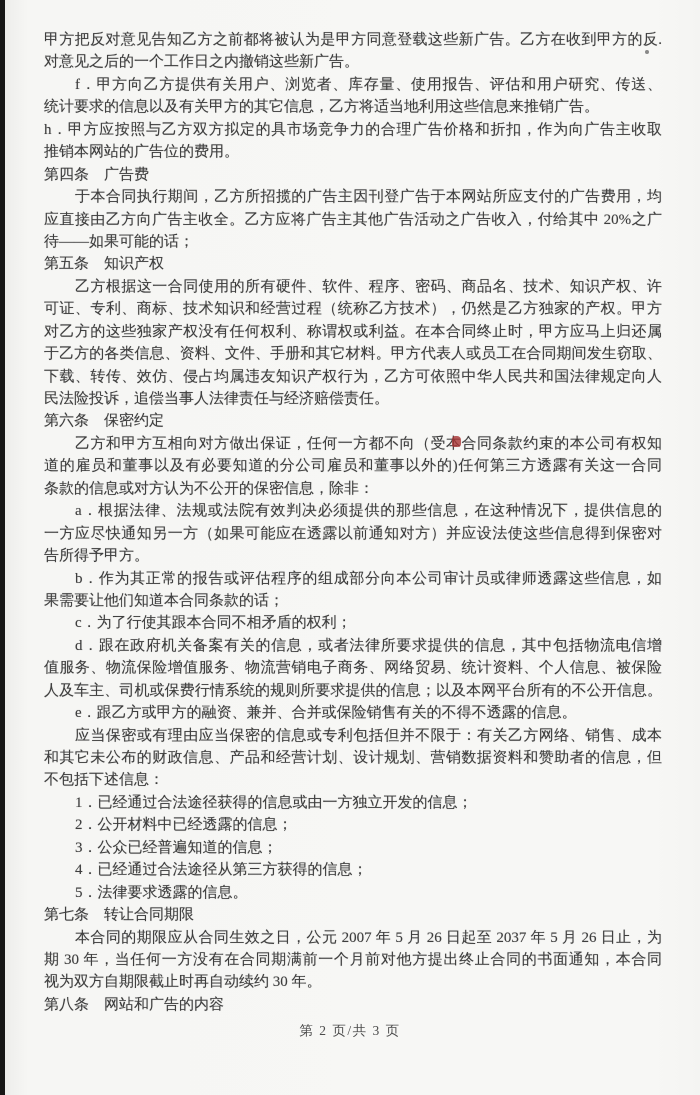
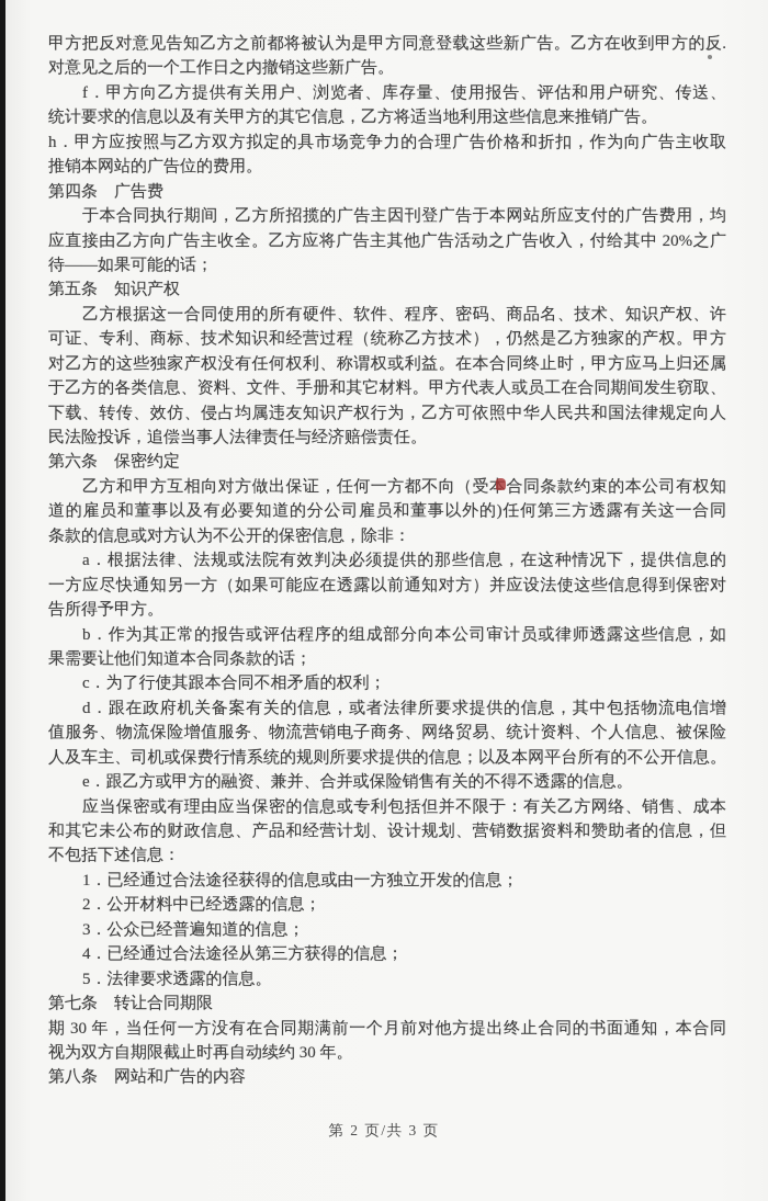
  甲方把反对意见告知乙方之前都将被认为是甲方同意登载这些新广告。乙方在收到甲方的反.
  对意见之后的一个工作日之内撤销这些新广告。
  f．甲方向乙方提供有关用户、浏览者、库存量、使用报告、评估和用户研究、传送、
  统计要求的信息以及有关甲方的其它信息，乙方将适当地利用这些信息来推销广告。
  h．甲方应按照与乙方双方拟定的具市场竞争力的合理广告价格和折扣，作为向广告主收取
  推销本网站的广告位的费用。
  第四条 广告费
  于本合同执行期间，乙方所招揽的广告主因刊登广告于本网站所应支付的广告费用，均
  应直接由乙方向广告主收全。乙方应将广告主其他广告活动之广告收入，付给其中 20%之广
  待——如果可能的话；
  第五条 知识产权
  乙方根据这一合同使用的所有硬件、软件、程序、密码、商品名、技术、知识产权、许
  可证、专利、商标、技术知识和经营过程（统称乙方技术），仍然是乙方独家的产权。甲方
  对乙方的这些独家产权没有任何权利、称谓权或利益。在本合同终止时，甲方应马上归还属
  于乙方的各类信息、资料、文件、手册和其它材料。甲方代表人或员工在合同期间发生窃取、
  下载、转传、效仿、侵占均属违友知识产权行为，乙方可依照中华人民共和国法律规定向人
  民法险投诉，追偿当事人法律责任与经济赔偿责任。
  第六条 保密约定
  乙方和甲方互相向对方做出保证，任何一方都不向（受本合同条款约束的本公司有权知
  道的雇员和董事以及有必要知道的分公司雇员和董事以外的)任何第三方透露有关这一合同
  条款的信息或对方认为不公开的保密信息，除非：
  a．根据法律、法规或法院有效判决必须提供的那些信息，在这种情况下，提供信息的
  一方应尽快通知另一方（如果可能应在透露以前通知对方）并应设法使这些信息得到保密对
  告所得予甲方。
  b．作为其正常的报告或评估程序的组成部分向本公司审计员或律师透露这些信息，如
  果需要让他们知道本合同条款的话；
  c．为了行使其跟本合同不相矛盾的权利；
  d．跟在政府机关备案有关的信息，或者法律所要求提供的信息，其中包括物流电信增
  值服务、物流保险增值服务、物流营销电子商务、网络贸易、统计资料、个人信息、被保险
  人及车主、司机或保费行情系统的规则所要求提供的信息；以及本网平台所有的不公开信息。
  e．跟乙方或甲方的融资、兼并、合并或保险销售有关的不得不透露的信息。
  应当保密或有理由应当保密的信息或专利包括但并不限于：有关乙方网络、销售、成本
  和其它未公布的财政信息、产品和经营计划、设计规划、营销数据资料和赞助者的信息，但
  不包括下述信息：
  1．已经通过合法途径获得的信息或由一方独立开发的信息；
  2．公开材料中已经透露的信息；
  3．公众已经普遍知道的信息；
  4．已经通过合法途径从第三方获得的信息；
  5．法律要求透露的信息。
  第七条 转让合同期限
- 本合同的期限应从合同生效之日，公元 2007 年 5 月 26 日起至 2037 年 5 月 26 日止，为
  期 30 年，当任何一方没有在合同期满前一个月前对他方提出终止合同的书面通知，本合同
  视为双方自期限截止时再自动续约 30 年。
  第八条 网站和广告的内容
  第 2 页/共 3 页
